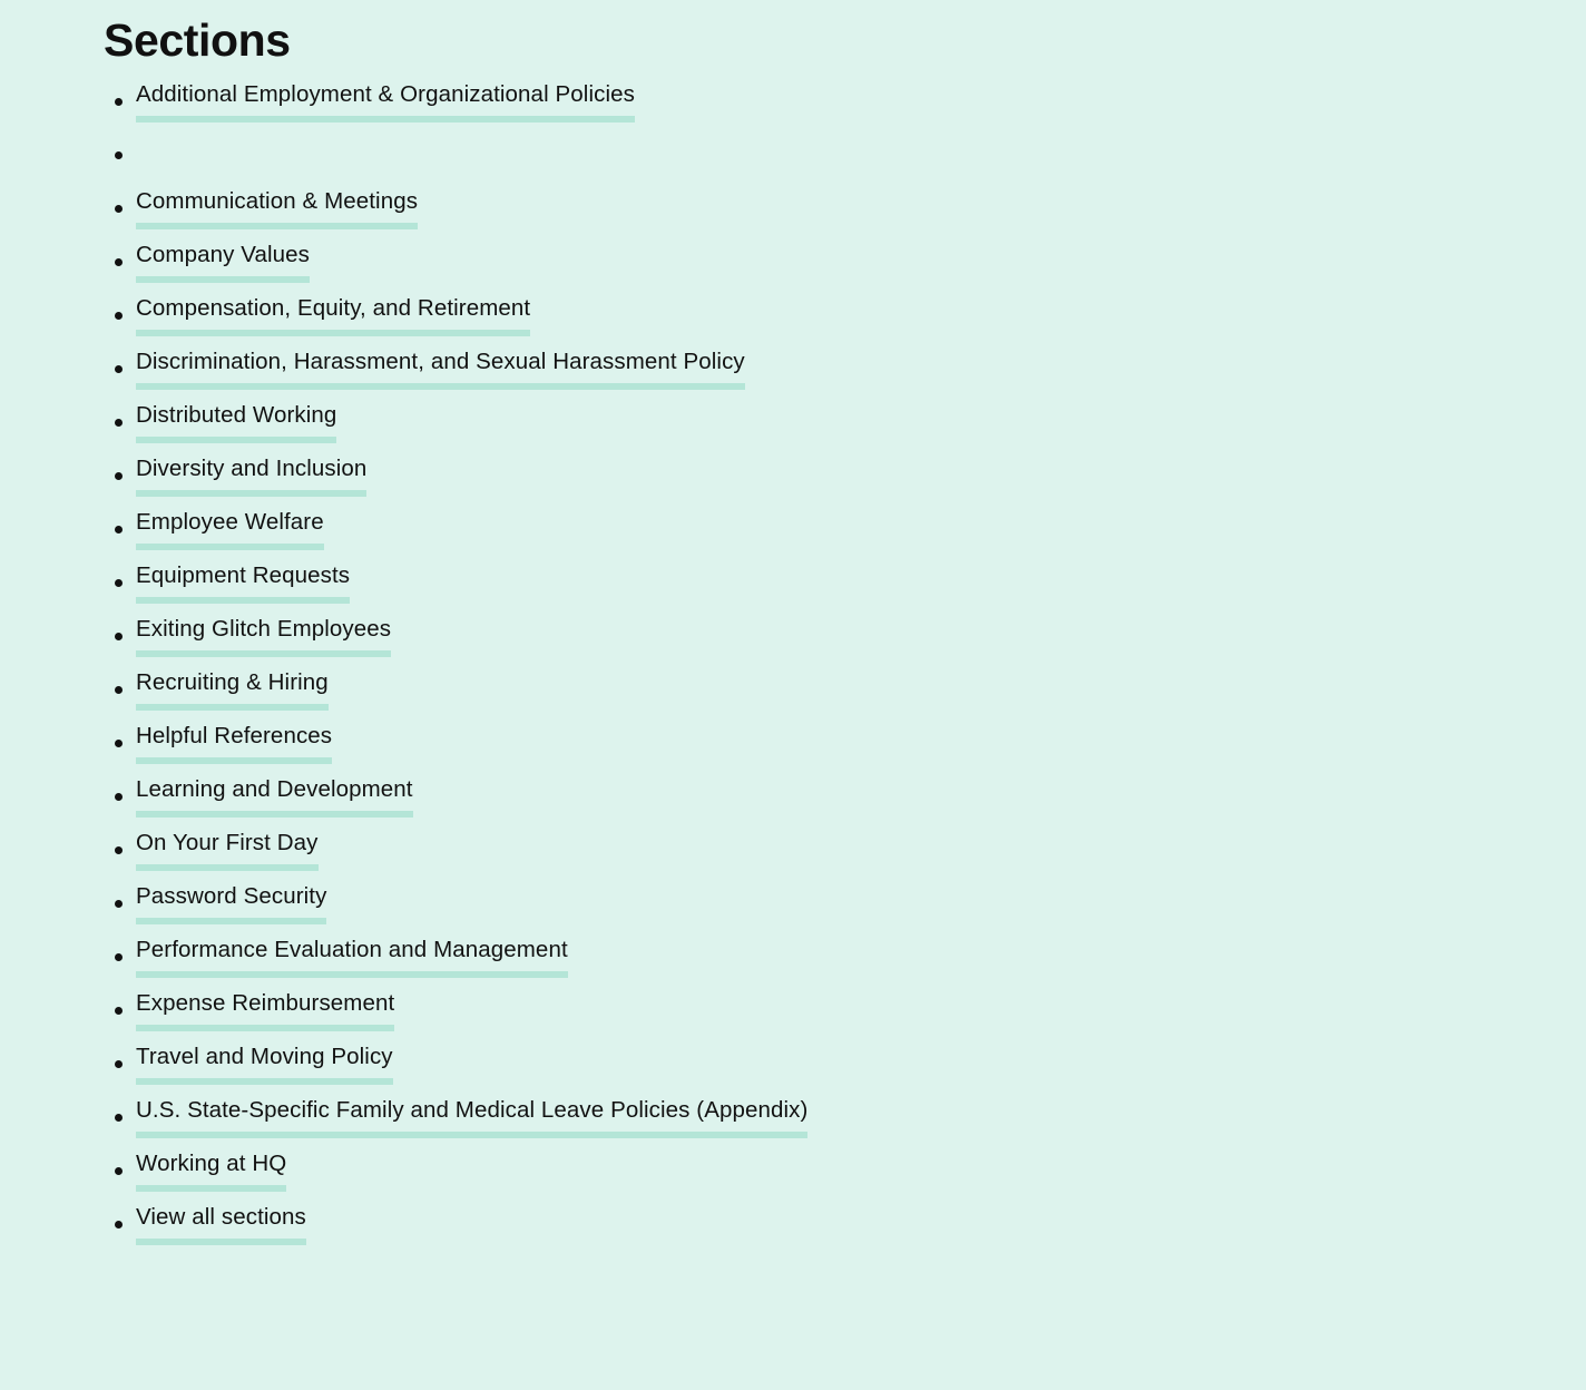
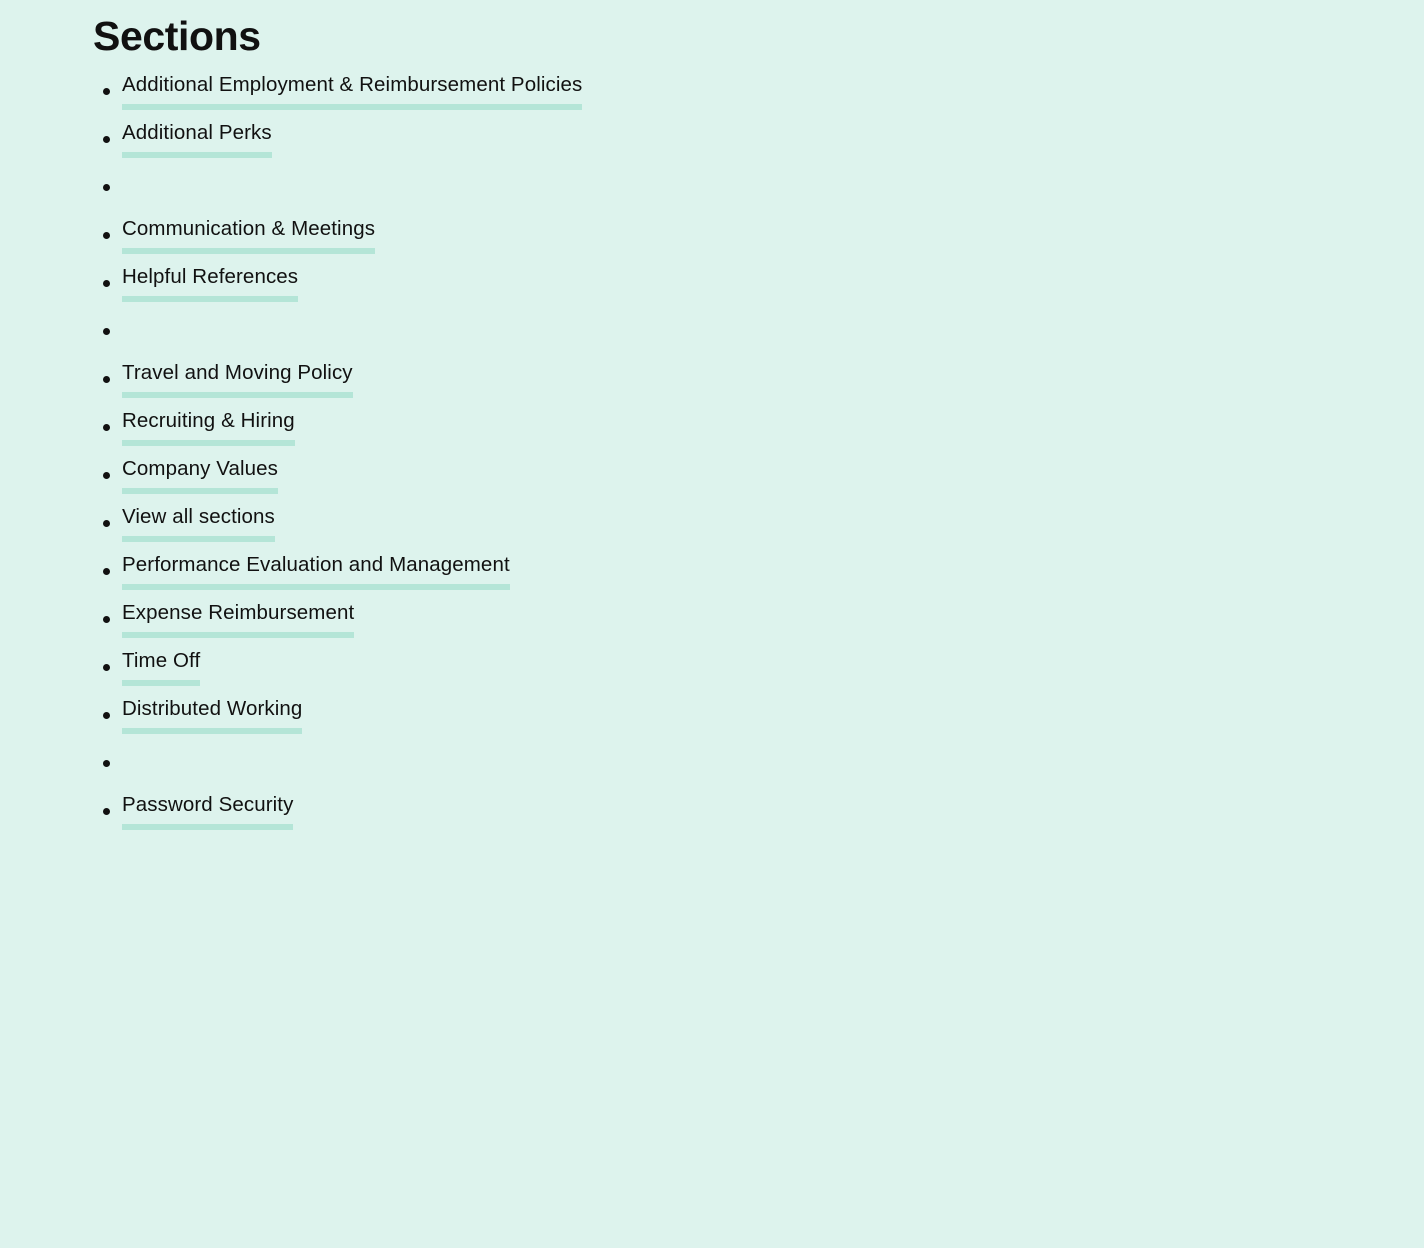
  Sections
- Additional Employment & Organizational Policies
+ Additional Employment & Reimbursement Policies
+ Additional Perks
  Communication & Meetings
- Company Values
+ Helpful References
- Compensation, Equity, and Retirement
- Discrimination, Harassment, and Sexual Harassment Policy
- Distributed Working
+ Travel and Moving Policy
- Diversity and Inclusion
- Employee Welfare
- Equipment Requests
- Exiting Glitch Employees
  Recruiting & Hiring
- Helpful References
+ Company Values
- Learning and Development
- On Your First Day
- Password Security
+ View all sections
  Performance Evaluation and Management
  Expense Reimbursement
+ Time Off
- Travel and Moving Policy
+ Distributed Working
- U.S. State-Specific Family and Medical Leave Policies (Appendix)
- Working at HQ
- View all sections
+ Password Security
